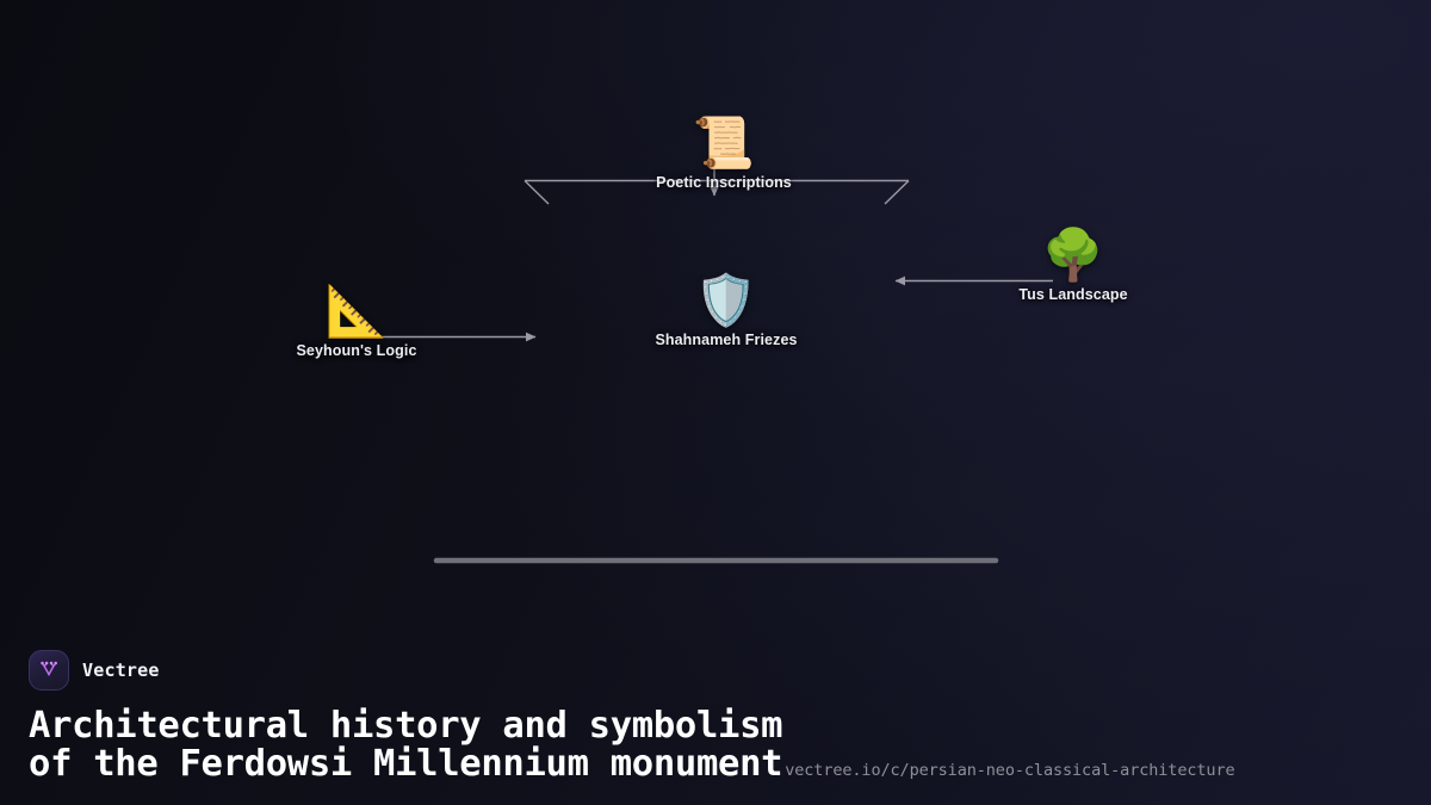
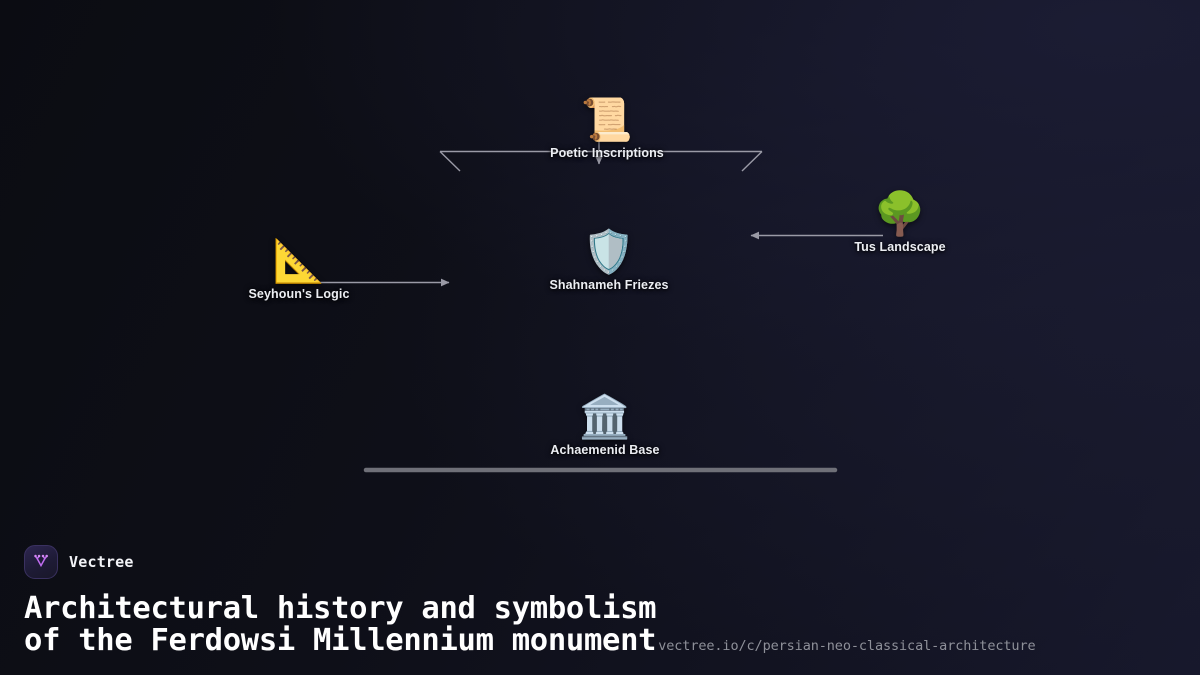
  📜
  Poetic Inscriptions
  📐
  Seyhoun's Logic
  🛡️
  Shahnameh Friezes
  🌳
  Tus Landscape
+ 🏛️
+ Achaemenid Base
  Vectree
  Architectural history and symbolism
  of the Ferdowsi Millennium monument
  vectree.io/c/persian-neo-classical-architecture
